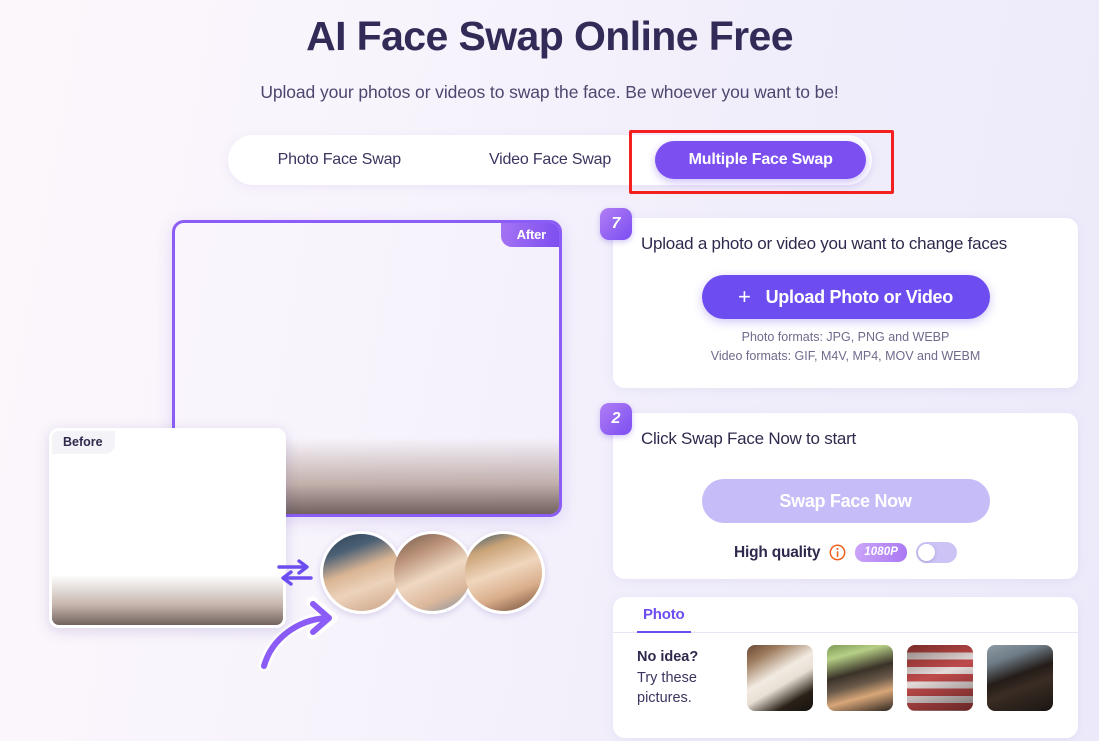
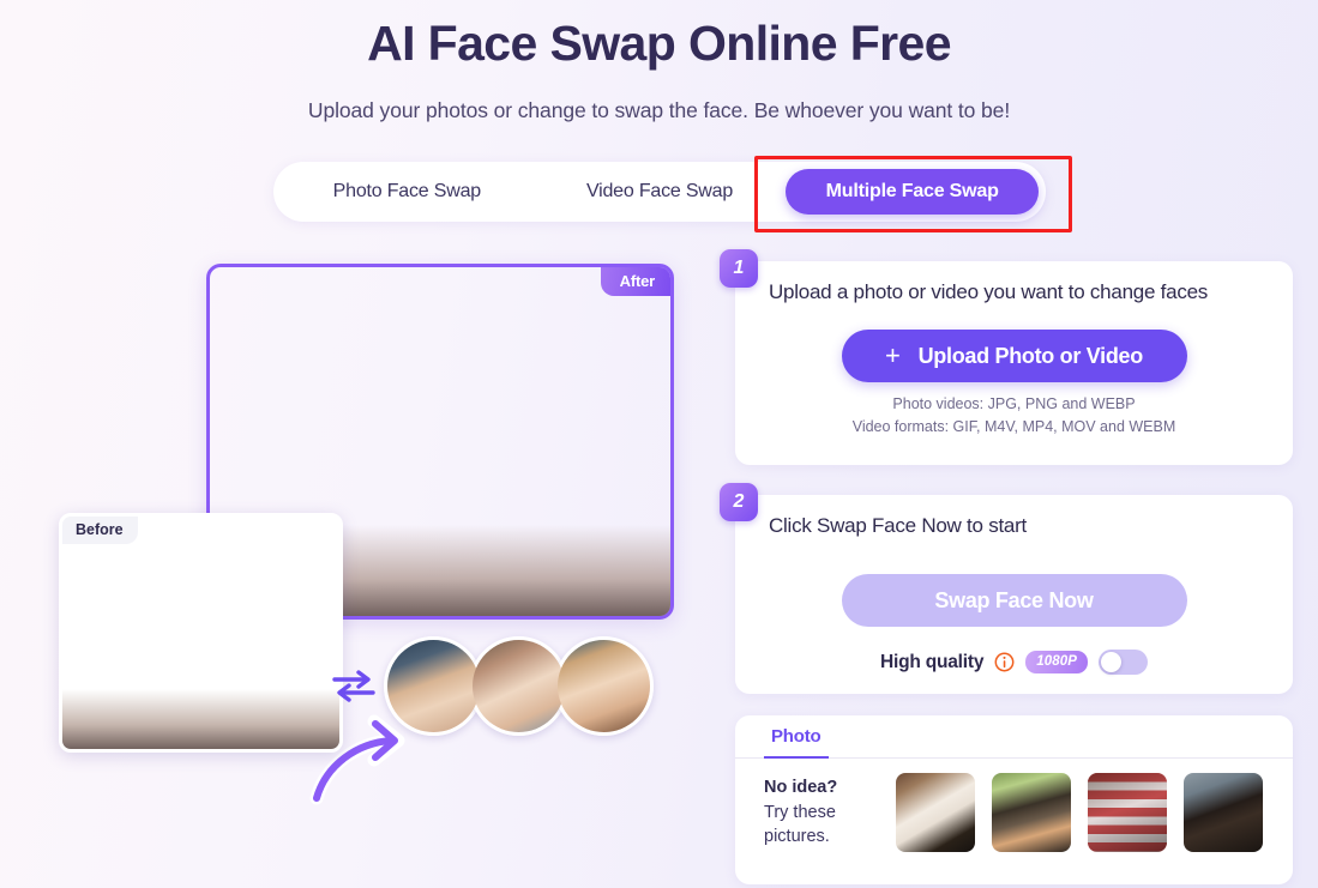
  AI Face Swap Online Free
- Upload your photos or videos to swap the face. Be whoever you want to be!
+ Upload your photos or change to swap the face. Be whoever you want to be!
  Photo Face Swap
  Video Face Swap
  Multiple Face Swap
  After
  Before
- 7
+ 1
  Upload a photo or video you want to change faces
  +
  Upload Photo or Video
- Photo formats: JPG, PNG and WEBP
+ Photo videos: JPG, PNG and WEBP
  Video formats: GIF, M4V, MP4, MOV and WEBM
  2
  Click Swap Face Now to start
  Swap Face Now
  High quality
  1080P
  Photo
  No idea?
  Try these
  pictures.
